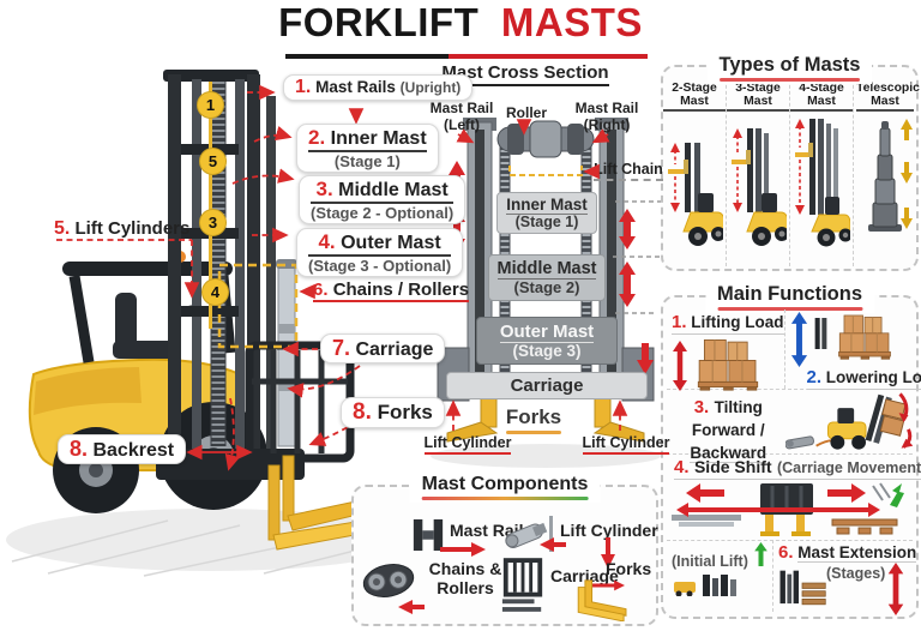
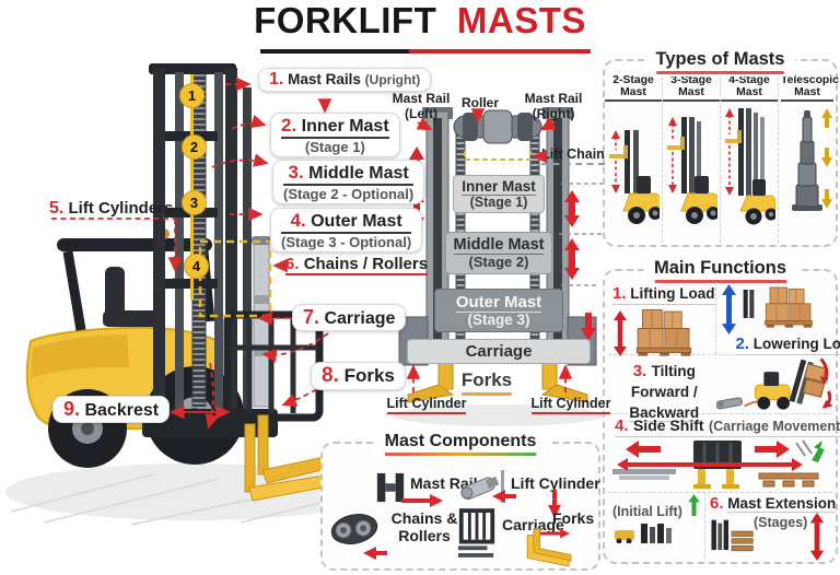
  FORKLIFT MASTS
  1
- 5
+ 2
  3
  4
  1. Mast Rails (Upright)
  2. Inner Mast
  (Stage 1)
  3. Middle Mast
  (Stage 2 - Optional)
  4. Outer Mast
  (Stage 3 - Optional)
  5. Lift Cylinders
  6. Chains / Rollers
  7. Carriage
  8. Forks
- 8. Backrest
+ 9. Backrest
- Mast Cross Section
  Mast Rail
  (Left)
  Roller
  Mast Rail
  (Right)
  Lift Chain
  Inner Mast
  (Stage 1)
  Middle Mast
  (Stage 2)
  Outer Mast
  (Stage 3)
  Carriage
  Forks
  Lift Cylinder
  Lift Cylinder
  Types of Masts
  2-Stage Mast
  3-Stage Mast
  4-Stage Mast
  Telescopi Mast
  Main Functions
  1. Lifting Load
  2. Lowering Lo
  3. Tilting Forward /
  Backward
  4. Side Shift (Carriage Movement
  (Initial Lift)
  6. Mast Extension
  (Stages)
  Mast Components
  Mast Rai
  Lift Cylinder
  Chains & Rollers
  Carriage
  Forks
